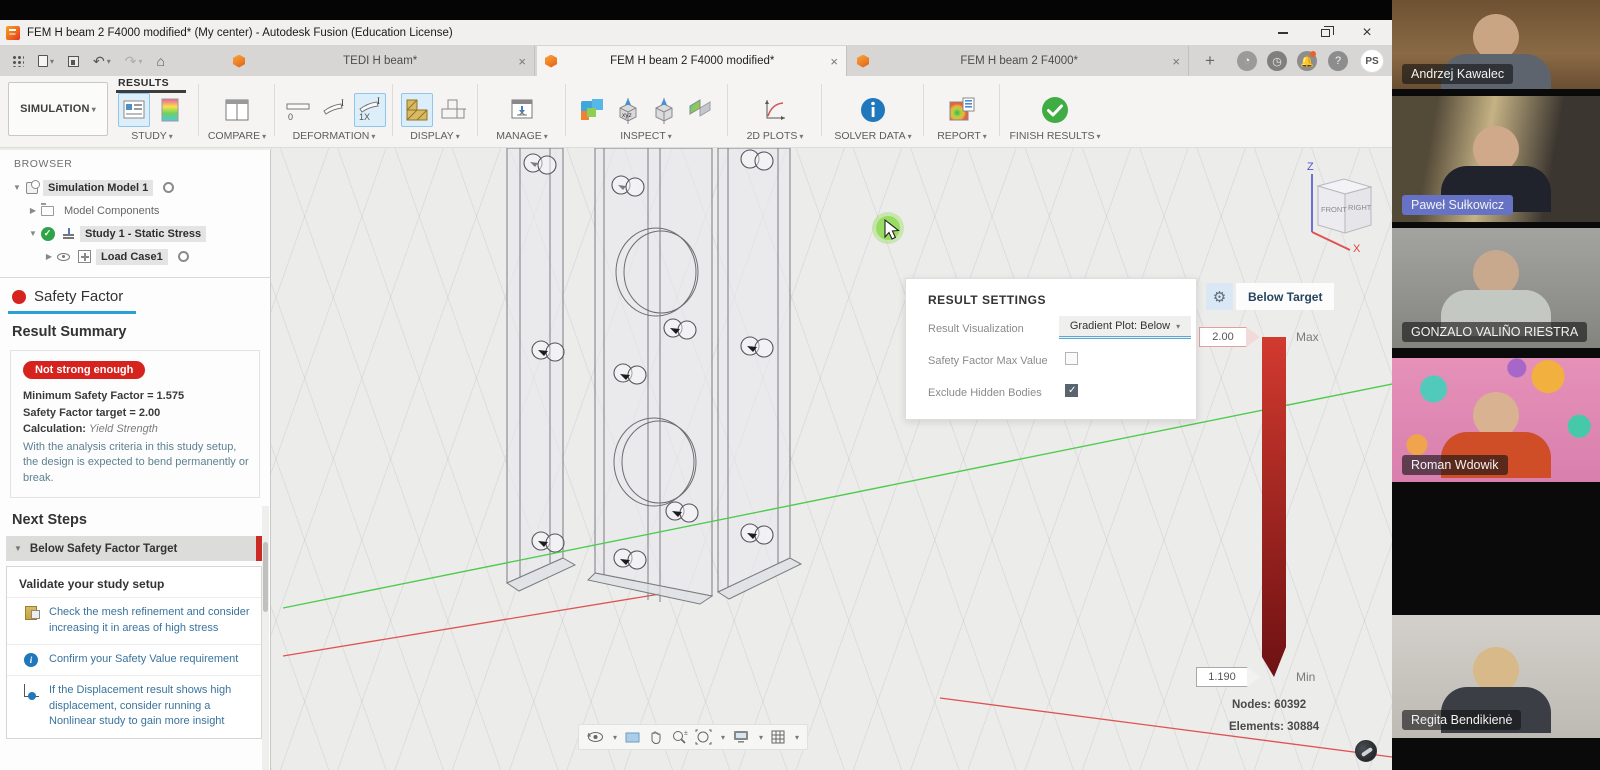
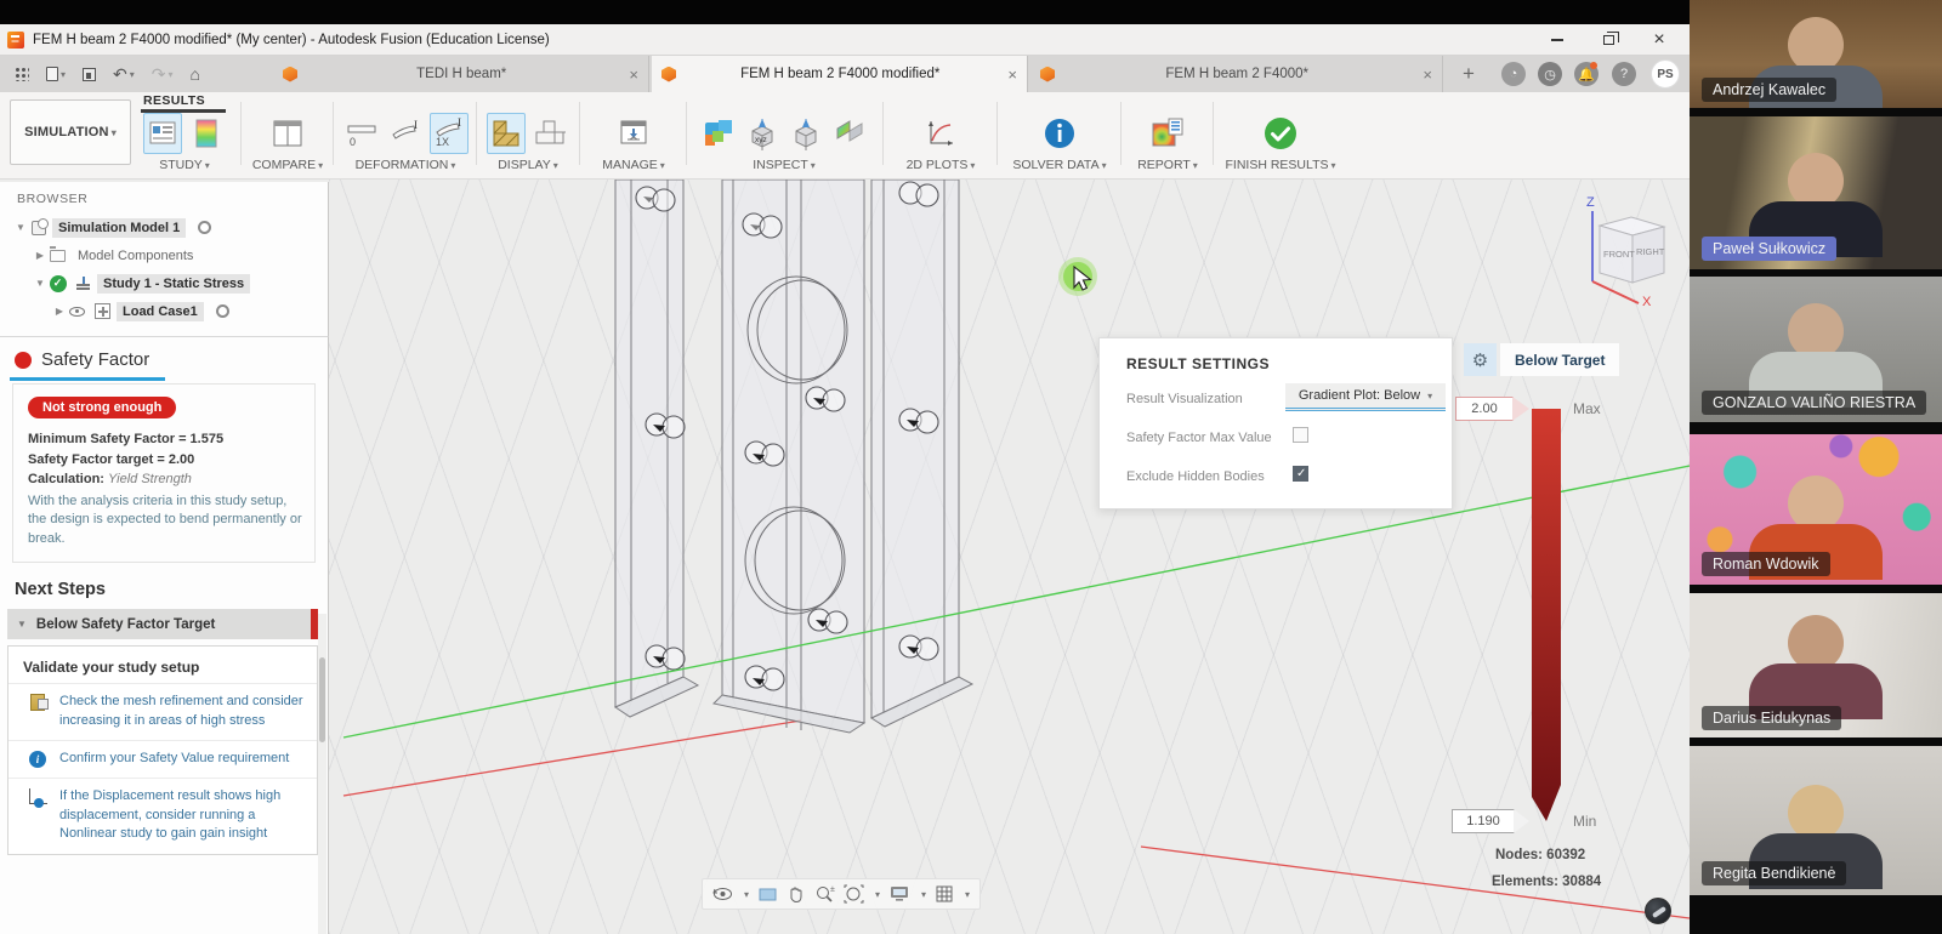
  FEM H beam 2 F4000 modified* (My center) - Autodesk Fusion (Education License)
  ×
  ▾
  ↶
  ▾
  ↷
  ▾
  ⌂
  TEDI H beam*
  ×
  FEM H beam 2 F4000 modified*
  ×
  FEM H beam 2 F4000*
  ×
  +
  ◔
  ◷
  🔔
  ?
  PS
  SIMULATION
  ▾
  RESULTS
  STUDY ▾
  COMPARE ▾
  0
  I
  I
  1X
  DEFORMATION ▾
  DISPLAY ▾
  MANAGE ▾
  INSPECT ▾
  2D PLOTS ▾
  SOLVER DATA ▾
  REPORT ▾
  FINISH RESULTS ▾
  Z
  FRONT
  RIGHT
  X
  ⚙
  Below Target
  2.00
  Max
  1.190
  Min
  Nodes: 60392
  Elements: 30884
  RESULT SETTINGS
  Result Visualization
  Gradient Plot: Below
  ▾
  Safety Factor Max Value
  Exclude Hidden Bodies
  BROWSER
  ▼
  Simulation Model 1
  ▶
  Model Components
  ▼
  ✓
  Study 1 - Static Stress
  ▶
  Load Case1
  Safety Factor
- Result Summary
  Not strong enough
  Minimum Safety Factor = 1.575
  Safety Factor target = 2.00
  Calculation: Yield Strength
  With the analysis criteria in this study setup, the design is expected to bend permanently or break.
  Next Steps
  ▼
  Below Safety Factor Target
  Validate your study setup
  Check the mesh refinement and consider increasing it in areas of high stress
  i
  Confirm your Safety Value requirement
- If the Displacement result shows high displacement, consider running a Nonlinear study to gain more insight
+ If the Displacement result shows high displacement, consider running a Nonlinear study to gain gain insight
  ▾
  ▾
  ▾
  ▾
  Andrzej Kawalec
  Paweł Sułkowicz
  GONZALO VALIÑO RIESTRA
  Roman Wdowik
+ Darius Eidukynas
  Regita Bendikienė
